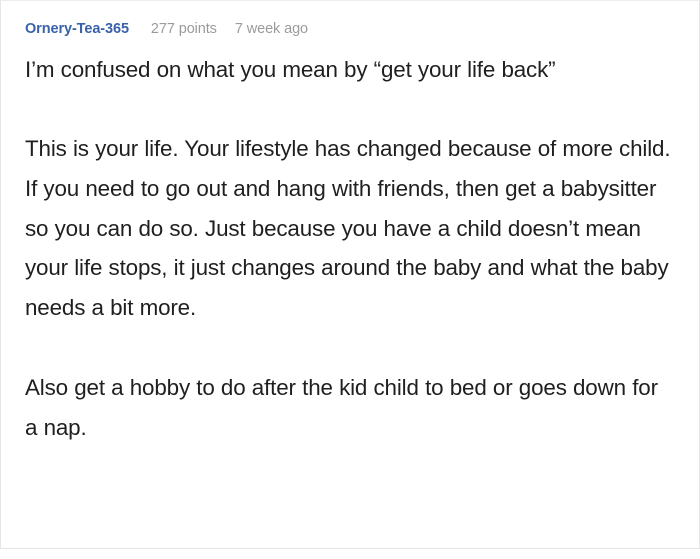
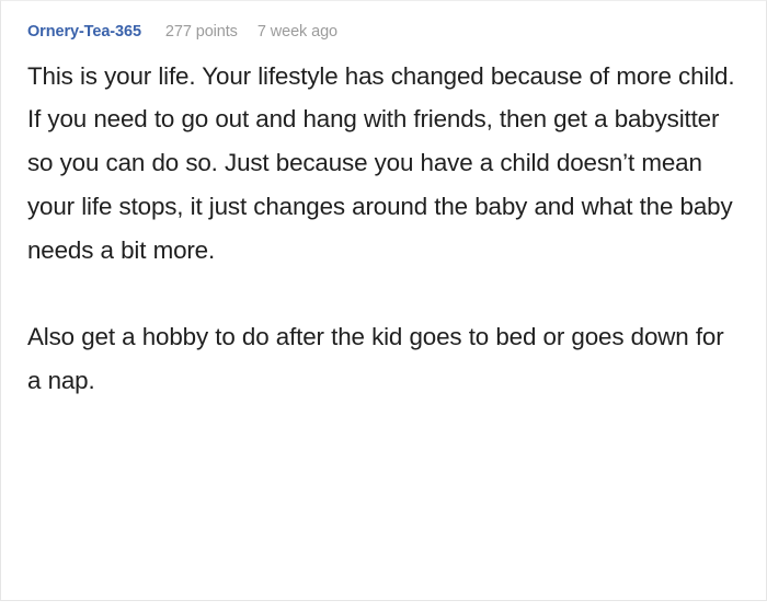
  Ornery-Tea-365
  277 points
  7 week ago
- I’m confused on what you mean by “get your life back”
  This is your life. Your lifestyle has changed because of more child. If you need to go out and hang with friends, then get a babysitter so you can do so. Just because you have a child doesn’t mean your life stops, it just changes around the baby and what the baby needs a bit more.
- Also get a hobby to do after the kid child to bed or goes down for a nap.
+ Also get a hobby to do after the kid goes to bed or goes down for a nap.
